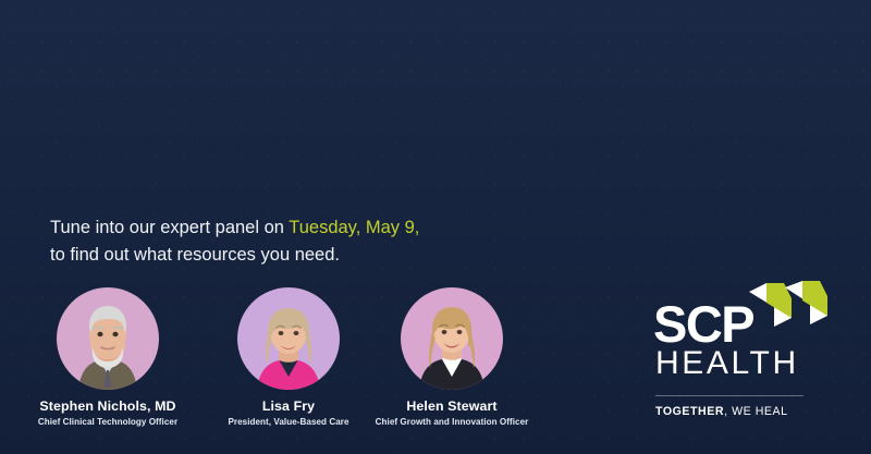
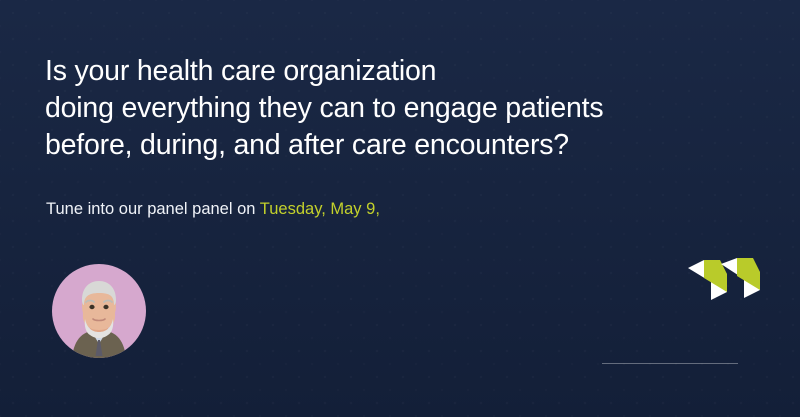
+ Is your health care organization
+ doing everything they can to engage patients
+ before, during, and after care encounters?
- Tune into our expert panel on Tuesday, May 9,
+ Tune into our panel panel on Tuesday, May 9,
- to find out what resources you need.
- Stephen Nichols, MD
- Chief Clinical Technology Officer
- Lisa Fry
- President, Value-Based Care
- Helen Stewart
- Chief Growth and Innovation Officer
- SCP
- HEALTH
- TOGETHER, WE HEAL
